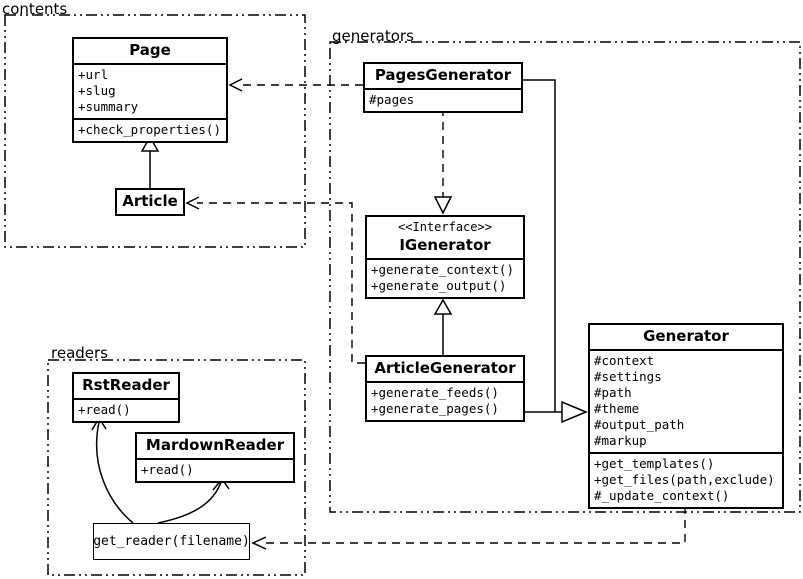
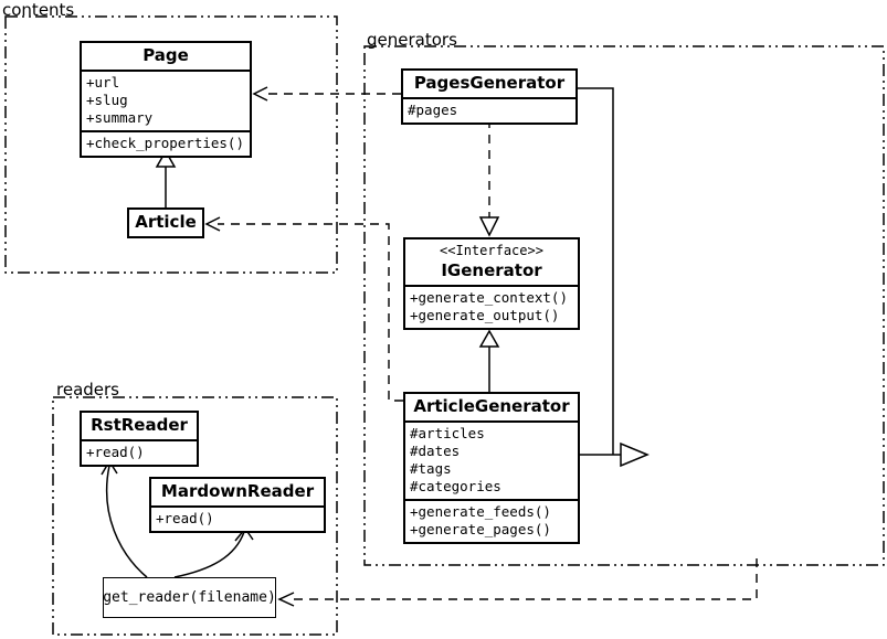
  contents
  generators
  readers
  Page
  +url
  +slug
  +summary
  +check_properties()
  Article
  PagesGenerator
  #pages
  <<Interface>>
  IGenerator
  +generate_context()
  +generate_output()
  ArticleGenerator
+ #articles
+ #dates
+ #tags
+ #categories
  +generate_feeds()
  +generate_pages()
- Generator
- #context
- #settings
- #path
- #theme
- #output_path
- #markup
- +get_templates()
- +get_files(path,exclude)
- #_update_context()
  RstReader
  +read()
  MardownReader
  +read()
  get_reader(filename)
